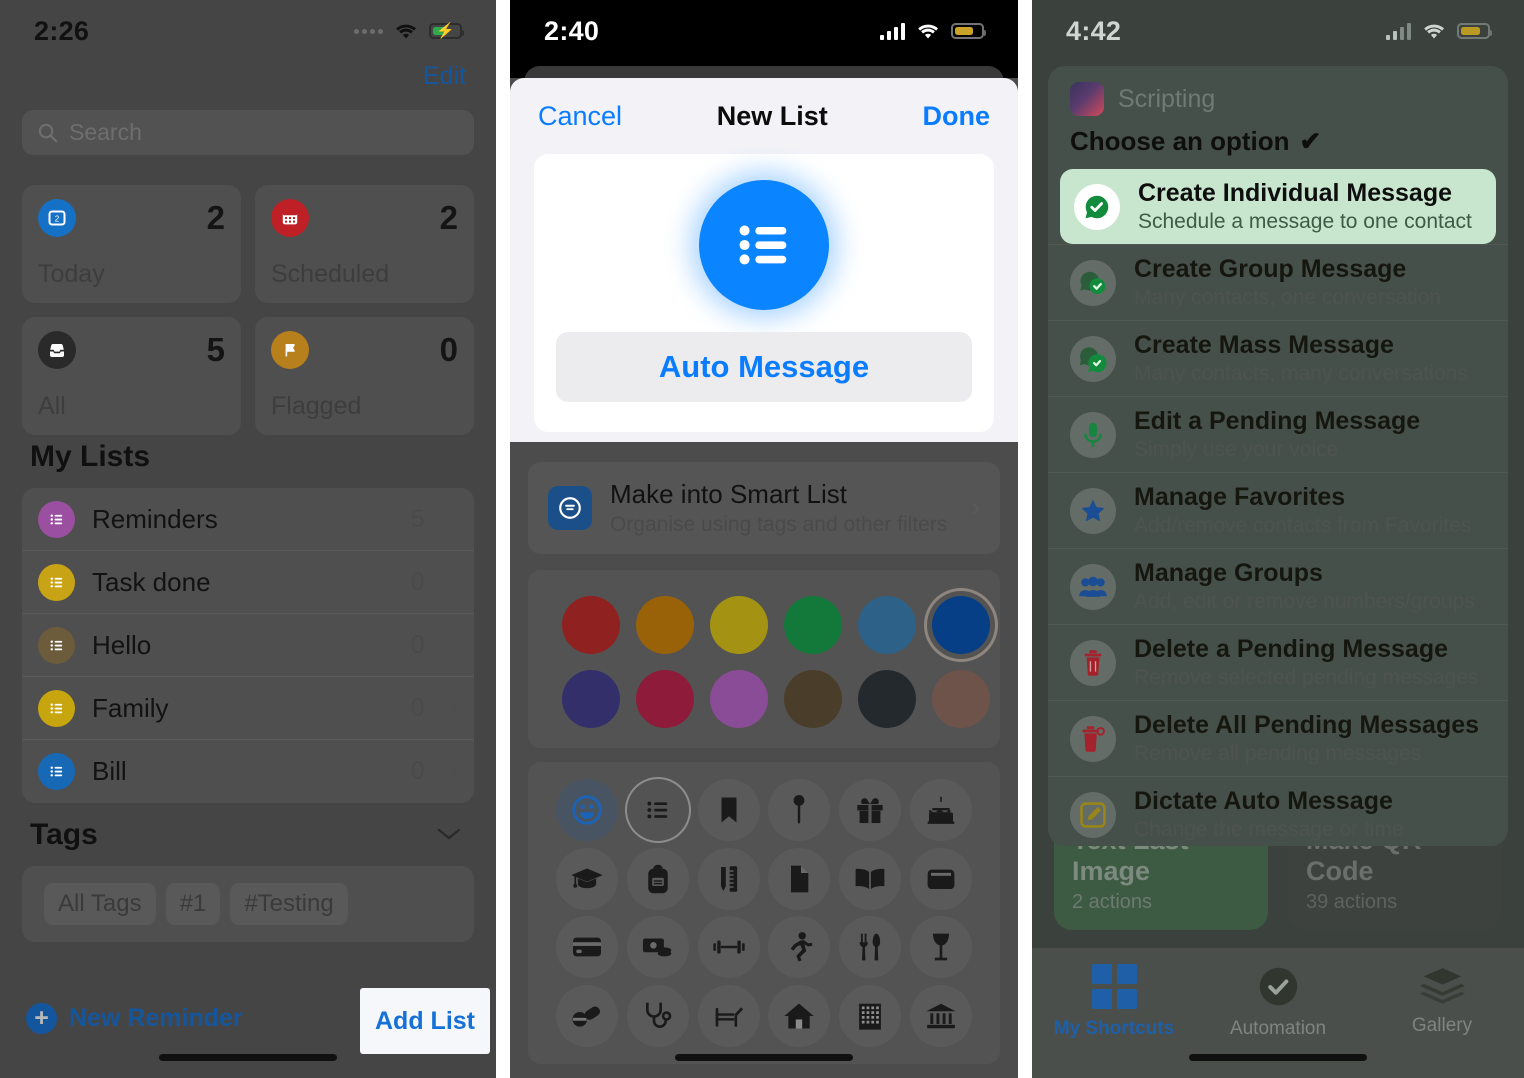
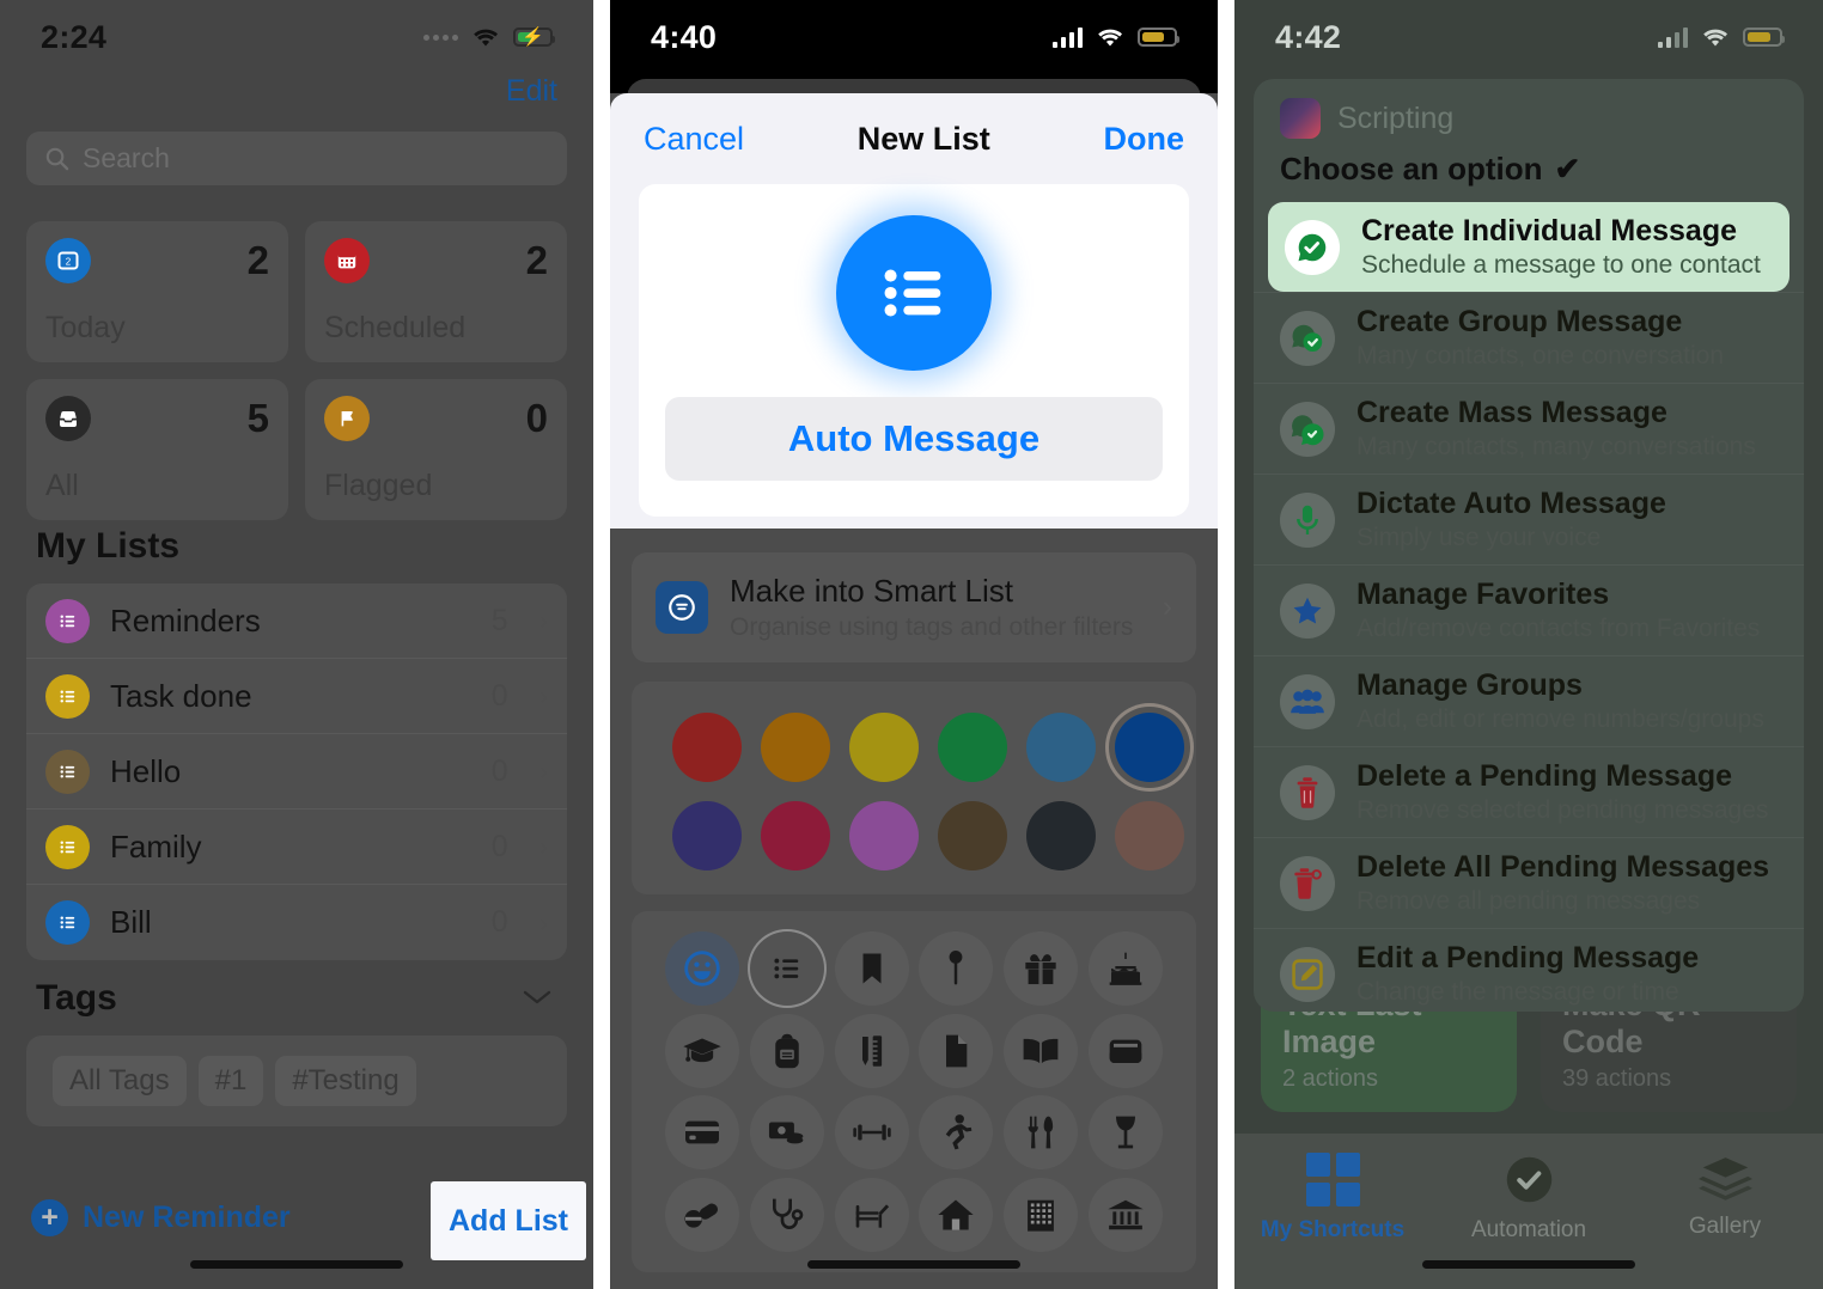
- 2:26
+ 2:24
  ⚡
  Edit
  Search
  2
  2
  2
  5
  0
  My Lists
  Reminders
  Task done
  Hello
  Family
  Bill
  Tags
  All Tags
  #1
  #Testing
  +
  New Reminder
  Add List
- 2:40
+ 4:40
  Cancel
  New List
  Done
  Auto Message
  Make into Smart List
  4:42
  2 actions
  39 actions
  My Shortcuts
  Automation
  Gallery
  Scripting
  Choose an option
  ✔
  Create Individual Message
  Schedule a message to one contact
  Create Group Message
  Create Mass Message
- Edit a Pending Message
+ Dictate Auto Message
  Manage Favorites
  Manage Groups
  Delete a Pending Message
  Delete All Pending Messages
- Dictate Auto Message
+ Edit a Pending Message
